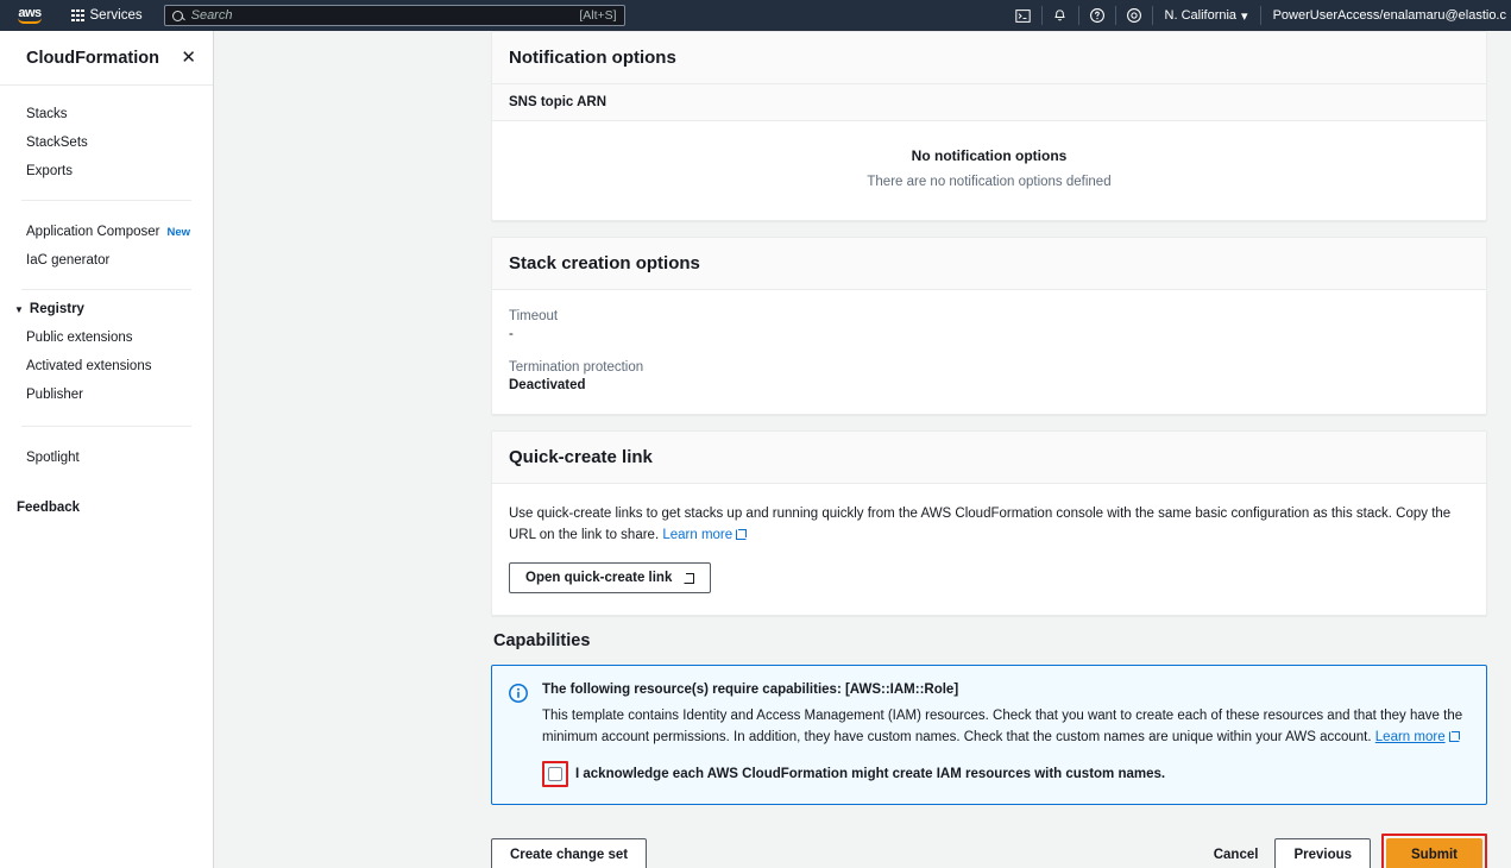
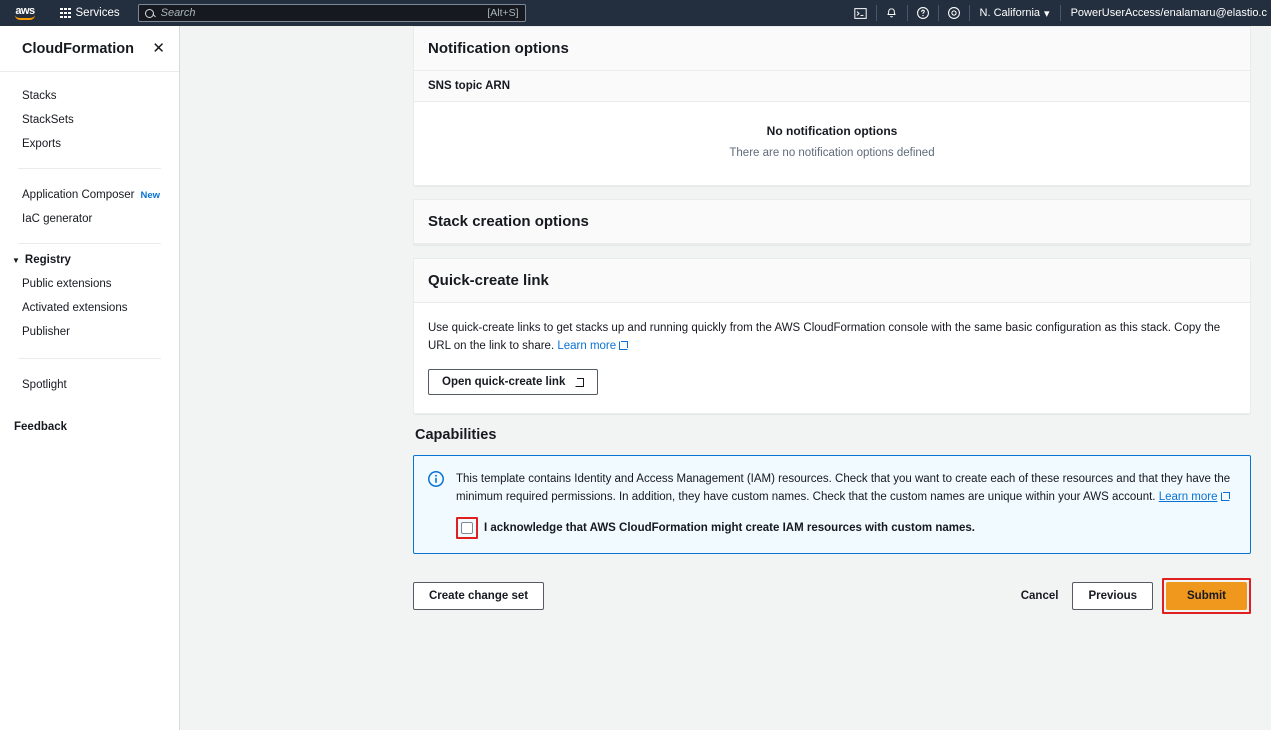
  aws
  Services
  Search
  [Alt+S]
  N. California
  ▾
  PowerUserAccess/enalamaru@elastio.c
  CloudFormation
  ✕
  Stacks
  StackSets
  Exports
  Application Composer
  New
  IaC generator
  ▼
  Registry
  Public extensions
  Activated extensions
  Publisher
  Spotlight
  Feedback
  Notification options
  SNS topic ARN
  No notification options
  There are no notification options defined
  Stack creation options
- Timeout
- -
- Termination protection
- Deactivated
  Quick-create link
  Use quick-create links to get stacks up and running quickly from the AWS CloudFormation console with the same basic configuration as this stack. Copy the URL on the link to share. Learn more
  Open quick-create link
  Capabilities
- The following resource(s) require capabilities: [AWS::IAM::Role]
- This template contains Identity and Access Management (IAM) resources. Check that you want to create each of these resources and that they have the minimum account permissions. In addition, they have custom names. Check that the custom names are unique within your AWS account. Learn more
+ This template contains Identity and Access Management (IAM) resources. Check that you want to create each of these resources and that they have the minimum required permissions. In addition, they have custom names. Check that the custom names are unique within your AWS account. Learn more
- I acknowledge each AWS CloudFormation might create IAM resources with custom names.
+ I acknowledge that AWS CloudFormation might create IAM resources with custom names.
  Create change set
  Cancel
  Previous
  Submit
